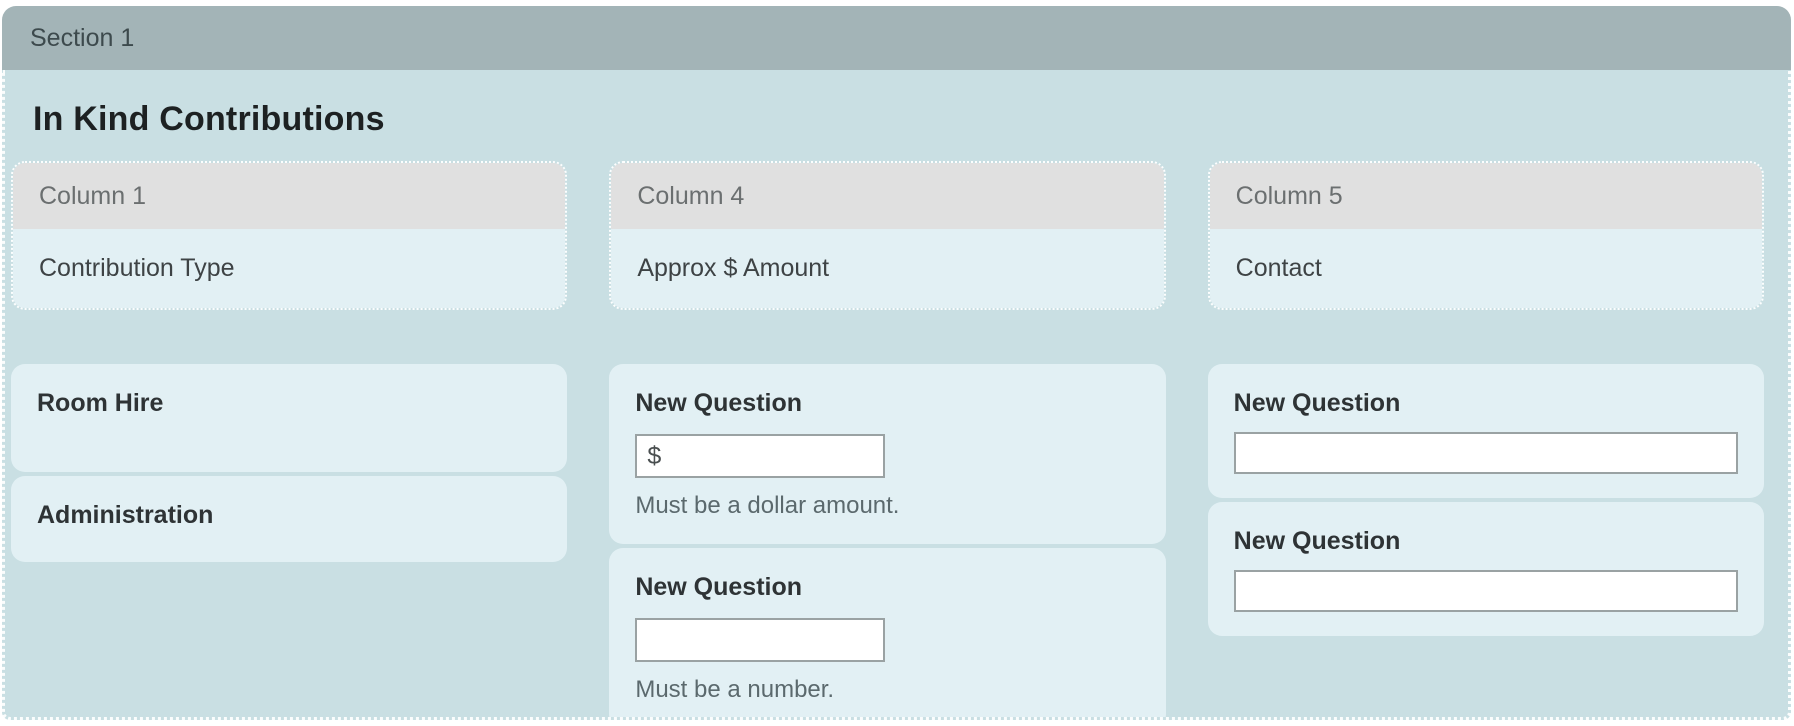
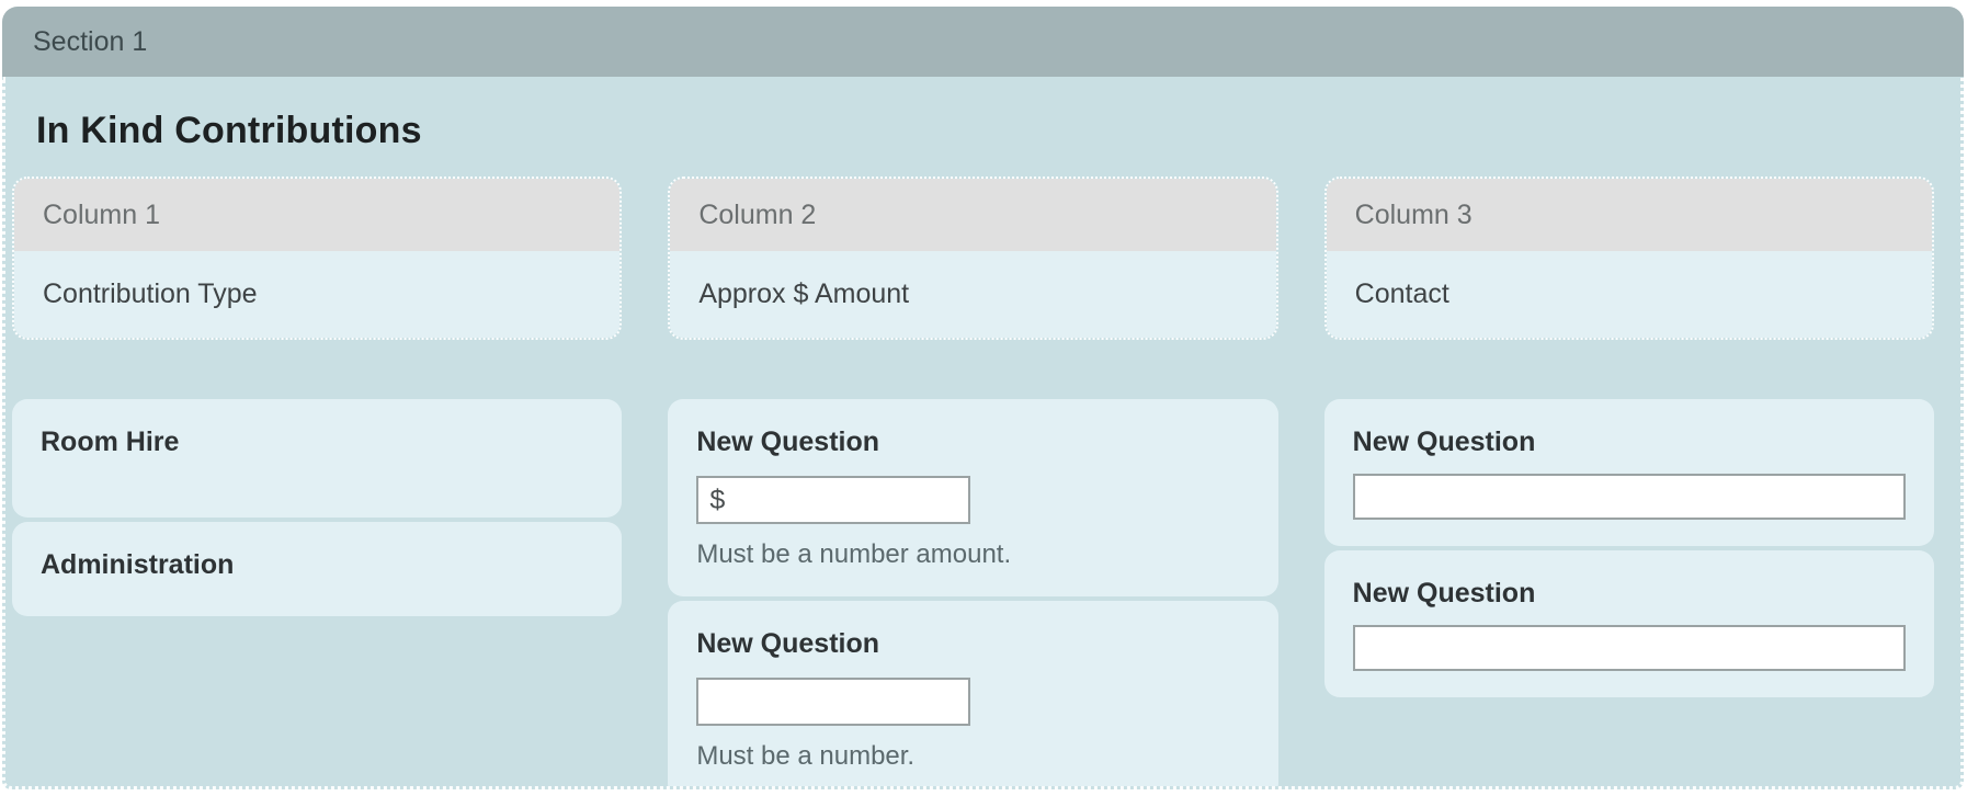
  Section 1
  In Kind Contributions
  Column 1
  Contribution Type
  Room Hire
  Administration
- Column 4
+ Column 2
  Approx $ Amount
  New Question
  $
- Must be a dollar amount.
+ Must be a number amount.
  New Question
  Must be a number.
- Column 5
+ Column 3
  Contact
  New Question
  New Question
